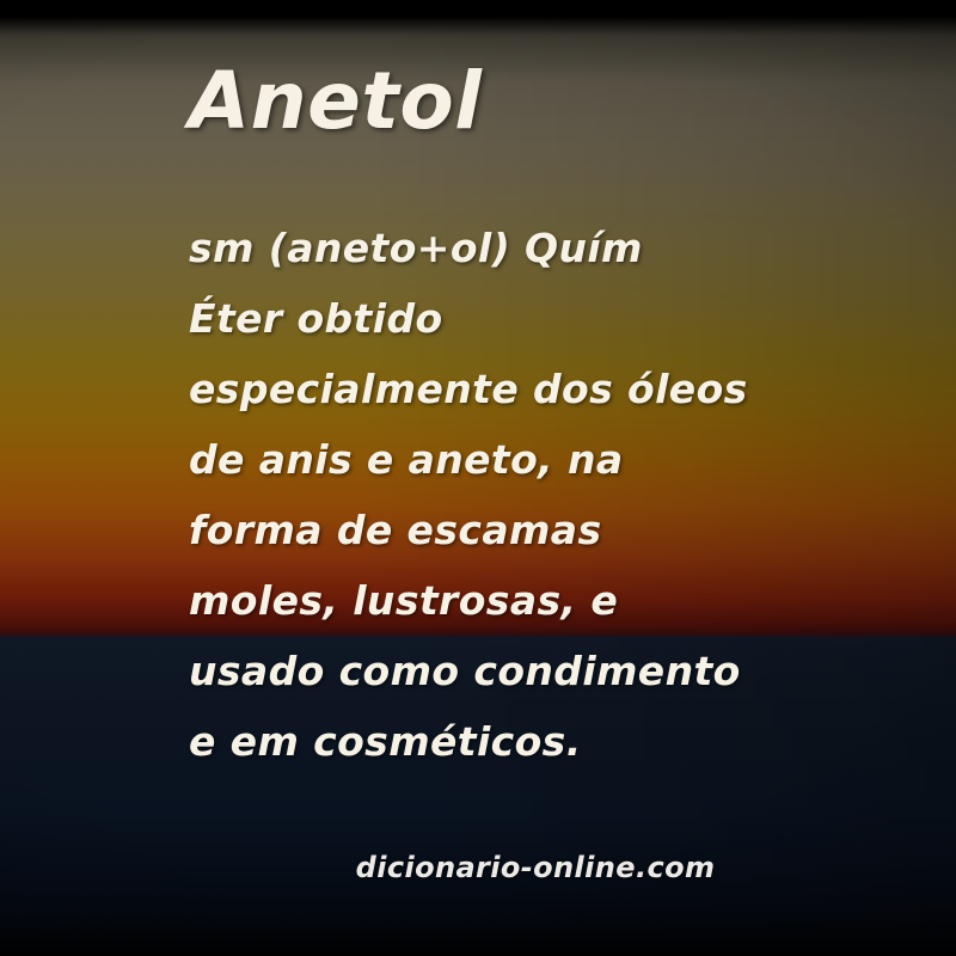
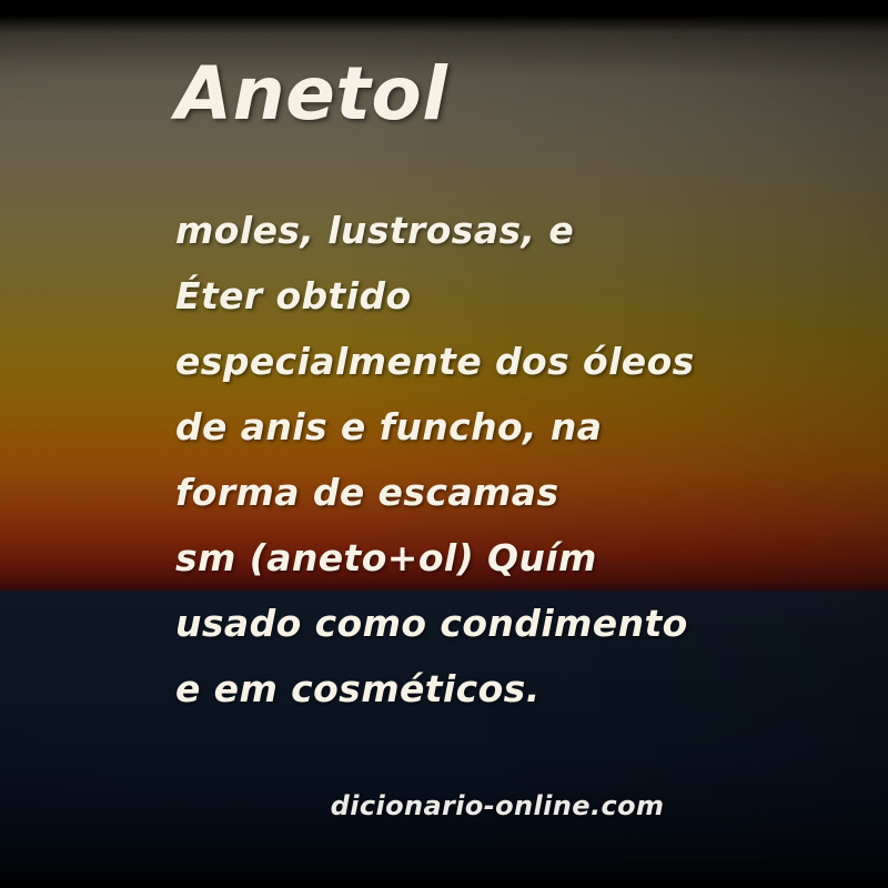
  Anetol
- sm (aneto+ol) Quím
+ moles, lustrosas, e
  Éter obtido
  especialmente dos óleos
- de anis e aneto, na
+ de anis e funcho, na
  forma de escamas
- moles, lustrosas, e
+ sm (aneto+ol) Quím
  usado como condimento
  e em cosméticos.
  dicionario-online.com
